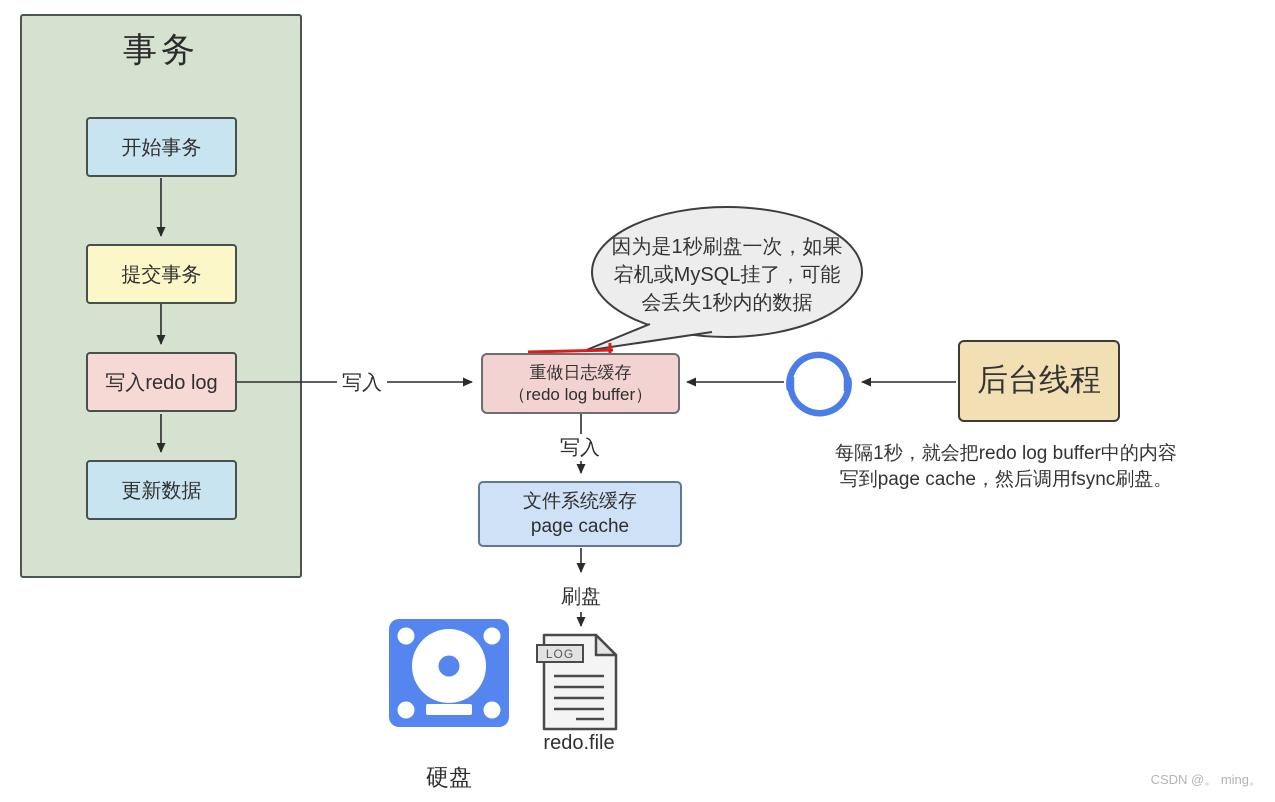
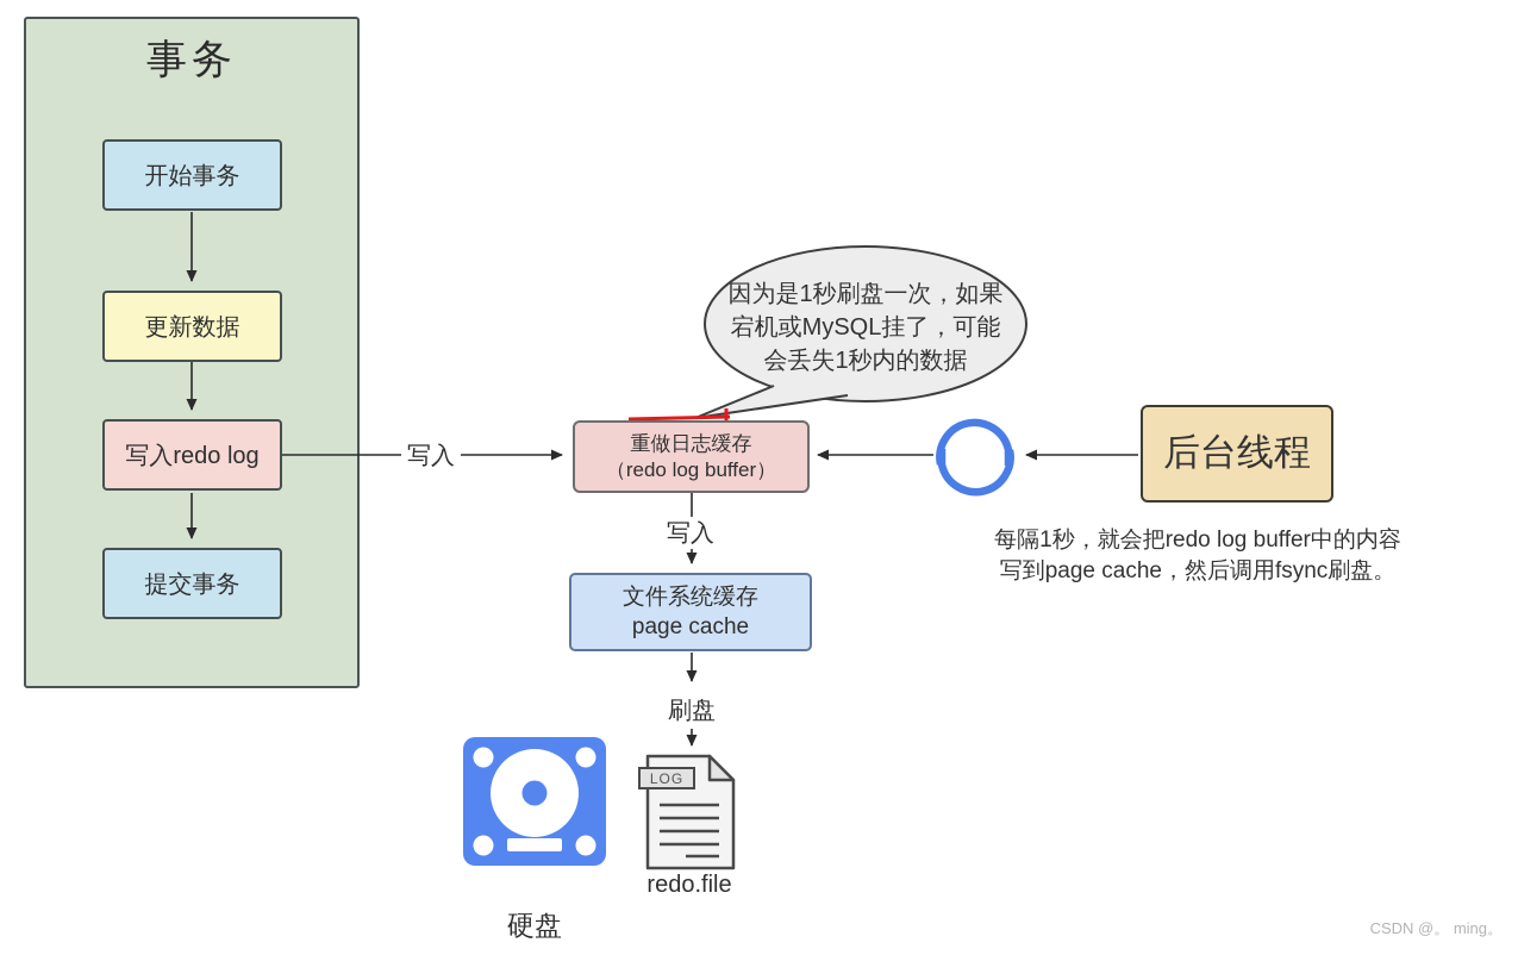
  事务
  开始事务
- 提交事务
+ 更新数据
  写入redo log
- 更新数据
+ 提交事务
  重做日志缓存
  （redo log buffer）
  文件系统缓存
  page cache
  后台线程
  写入
  写入
  刷盘
  因为是1秒刷盘一次，如果
  宕机或MySQL挂了，可能
  会丢失1秒内的数据
  每隔1秒，就会把redo log buffer中的内容
  写到page cache，然后调用fsync刷盘。
  LOG
  硬盘
  redo.file
  CSDN @。 ming。
